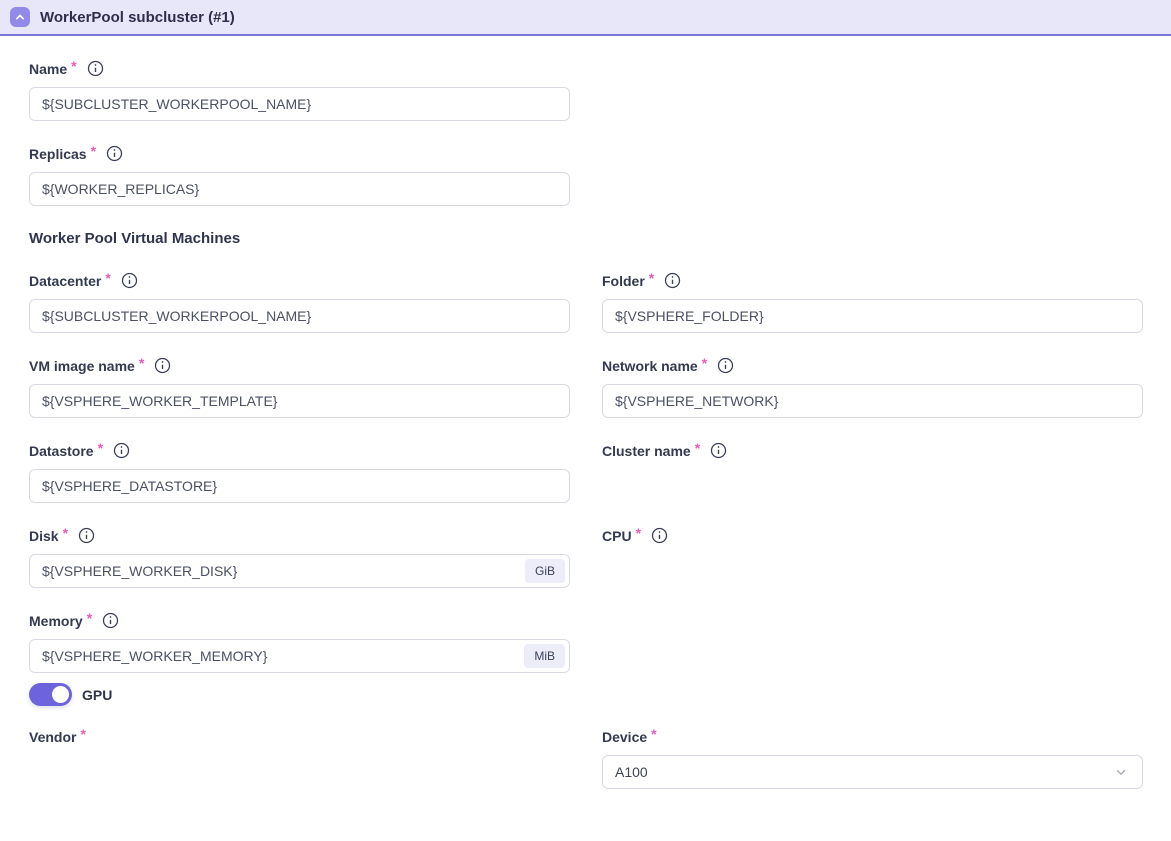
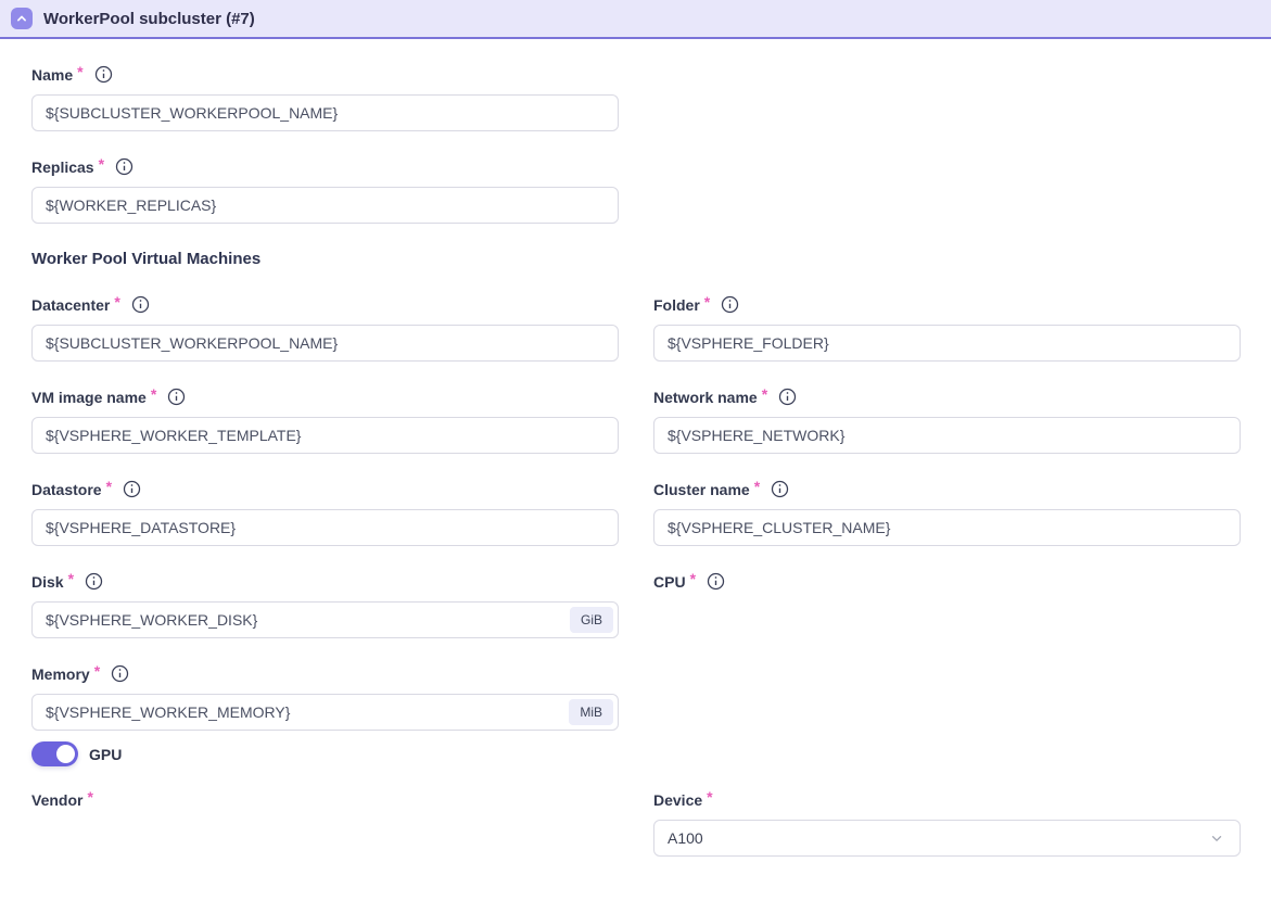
- WorkerPool subcluster (#1)
+ WorkerPool subcluster (#7)
  Name
  *
  ${SUBCLUSTER_WORKERPOOL_NAME}
  Replicas
  *
  ${WORKER_REPLICAS}
  Worker Pool Virtual Machines
  Datacenter
  *
  ${SUBCLUSTER_WORKERPOOL_NAME}
  Folder
  *
  ${VSPHERE_FOLDER}
  VM image name
  *
  ${VSPHERE_WORKER_TEMPLATE}
  Network name
  *
  ${VSPHERE_NETWORK}
  Datastore
  *
  ${VSPHERE_DATASTORE}
  Cluster name
  *
+ ${VSPHERE_CLUSTER_NAME}
  Disk
  *
  ${VSPHERE_WORKER_DISK}
  GiB
  CPU
  *
  Memory
  *
  ${VSPHERE_WORKER_MEMORY}
  MiB
  GPU
  Vendor
  *
  Device
  *
  A100
